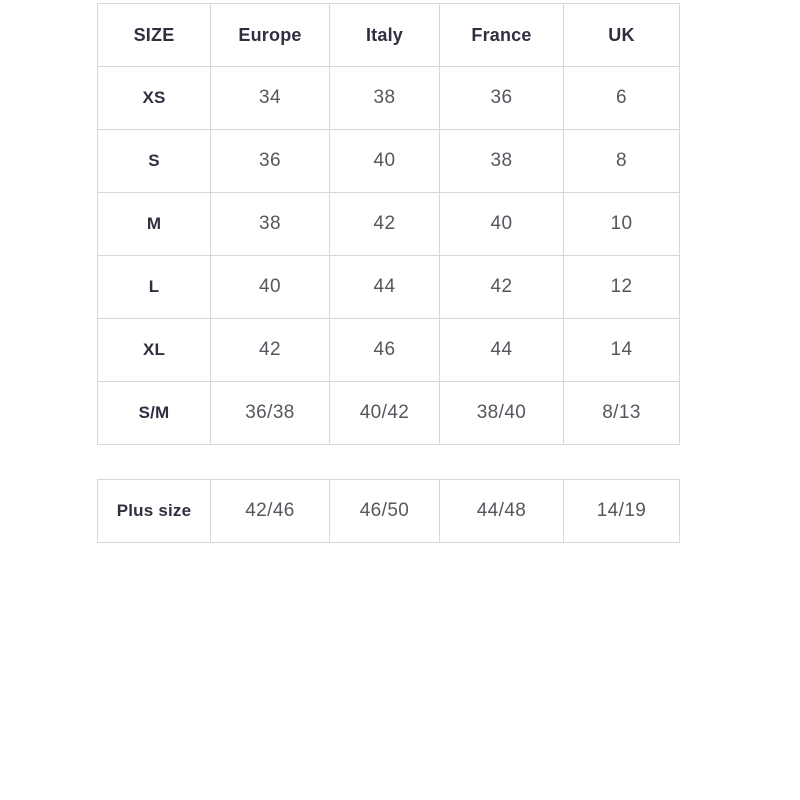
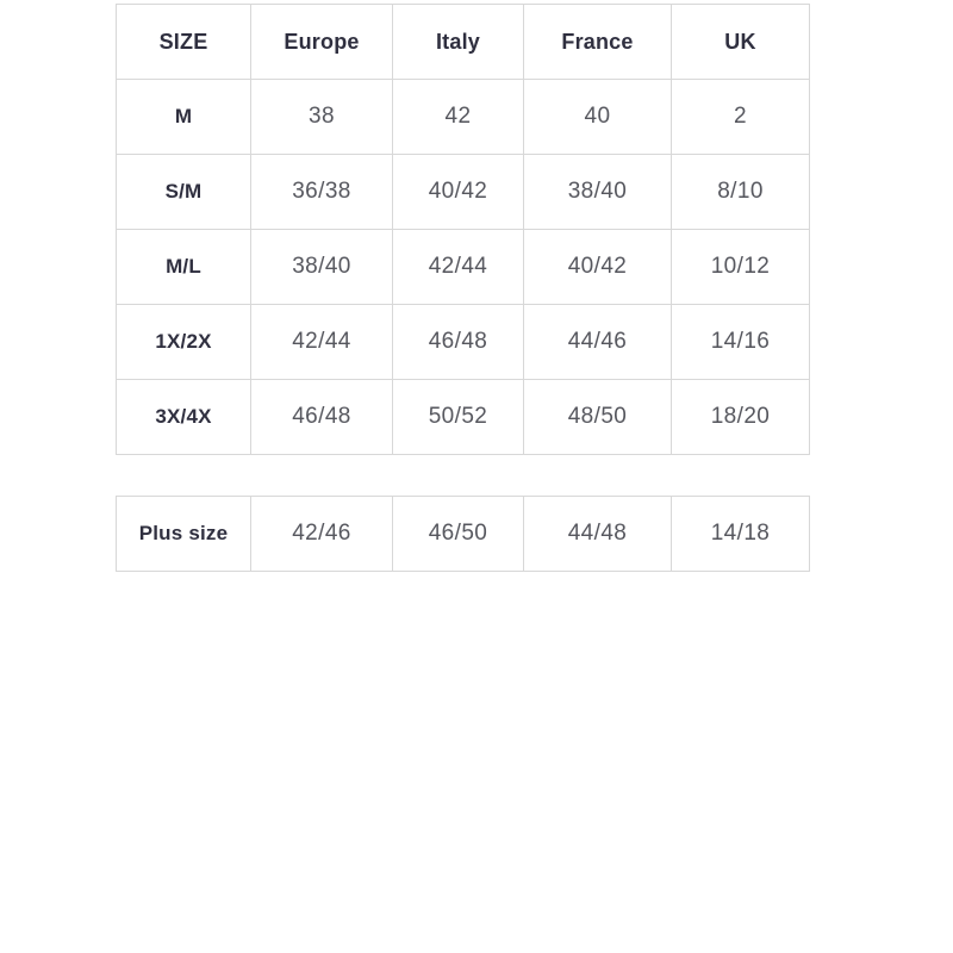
  SIZE	Europe	Italy	France	UK
- XS	34	38	36	6
- S	36	40	38	8
- M	38	42	40	10
+ M	38	42	40	2
- L	40	44	42	12
- XL	42	46	44	14
- S/M	36/38	40/42	38/40	8/13
+ S/M	36/38	40/42	38/40	8/10
+ M/L	38/40	42/44	40/42	10/12
+ 1X/2X	42/44	46/48	44/46	14/16
+ 3X/4X	46/48	50/52	48/50	18/20
- Plus size	42/46	46/50	44/48	14/19
+ Plus size	42/46	46/50	44/48	14/18
